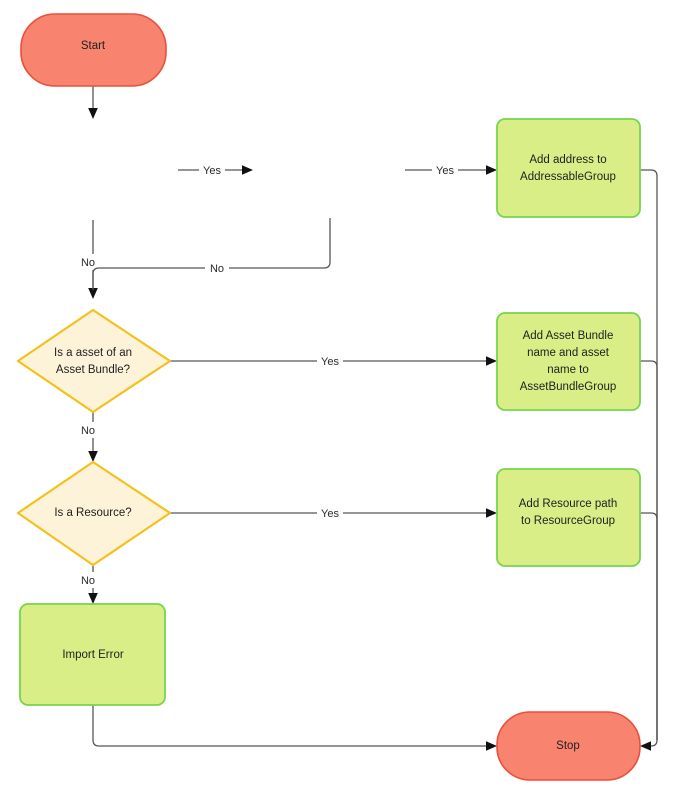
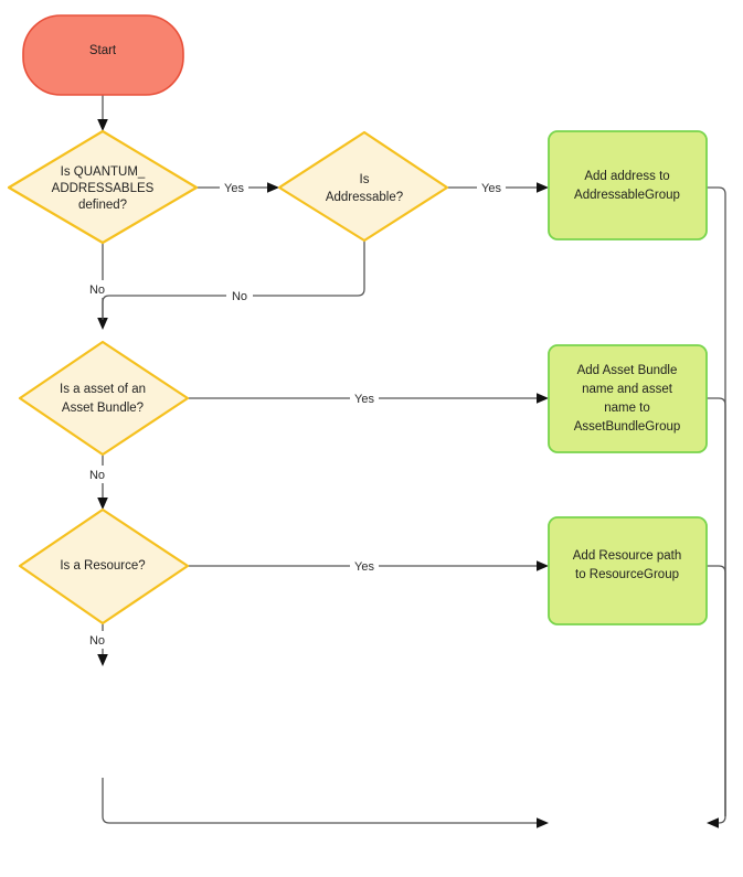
  Yes
  No
  Yes
  No
  Yes
  No
  Yes
  No
  Start
+ Is QUANTUM_
+ ADDRESSABLES
+ defined?
+ Is
+ Addressable?
  Add address to
  AddressableGroup
  Is a asset of an
  Asset Bundle?
  Add Asset Bundle
  name and asset
  name to
  AssetBundleGroup
  Is a Resource?
  Add Resource path
  to ResourceGroup
- Import Error
- Stop
